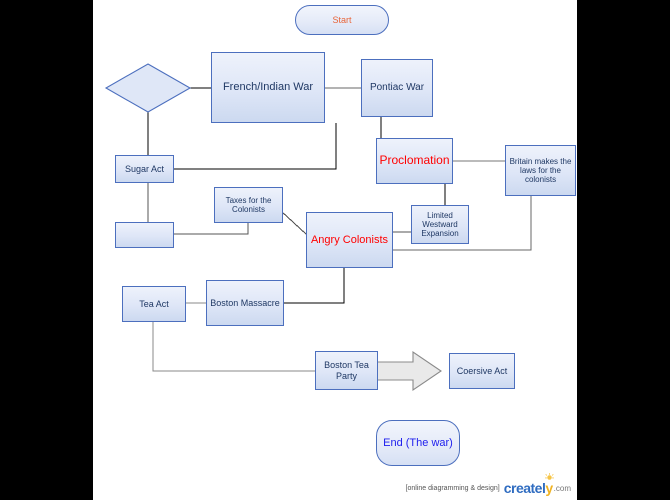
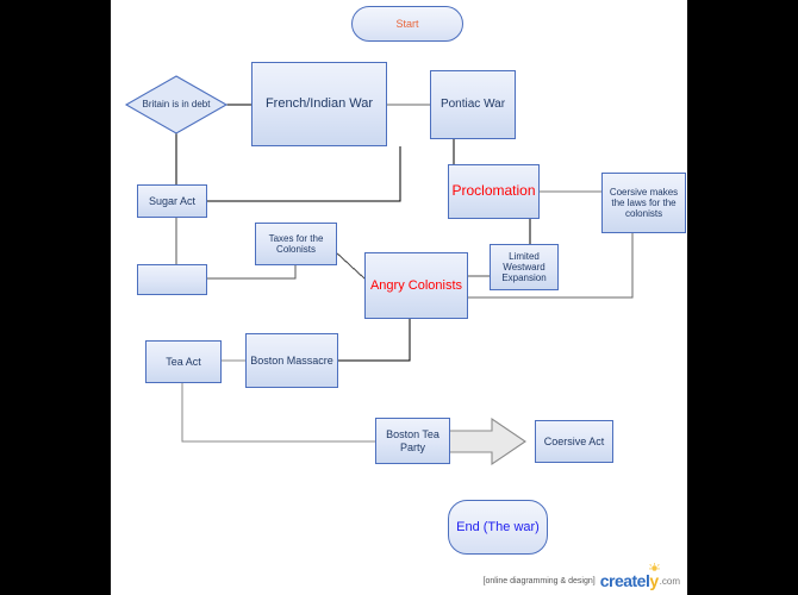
  Start
+ Britain is in debt
  French/Indian War
  Pontiac War
  Proclomation
- Britain makes the laws for the colonists
+ Coersive makes the laws for the colonists
  Sugar Act
  Taxes for the Colonists
  Angry Colonists
  Limited Westward Expansion
  Tea Act
  Boston Massacre
  Boston Tea Party
  Coersive Act
  End (The war)
  creately
  .com
